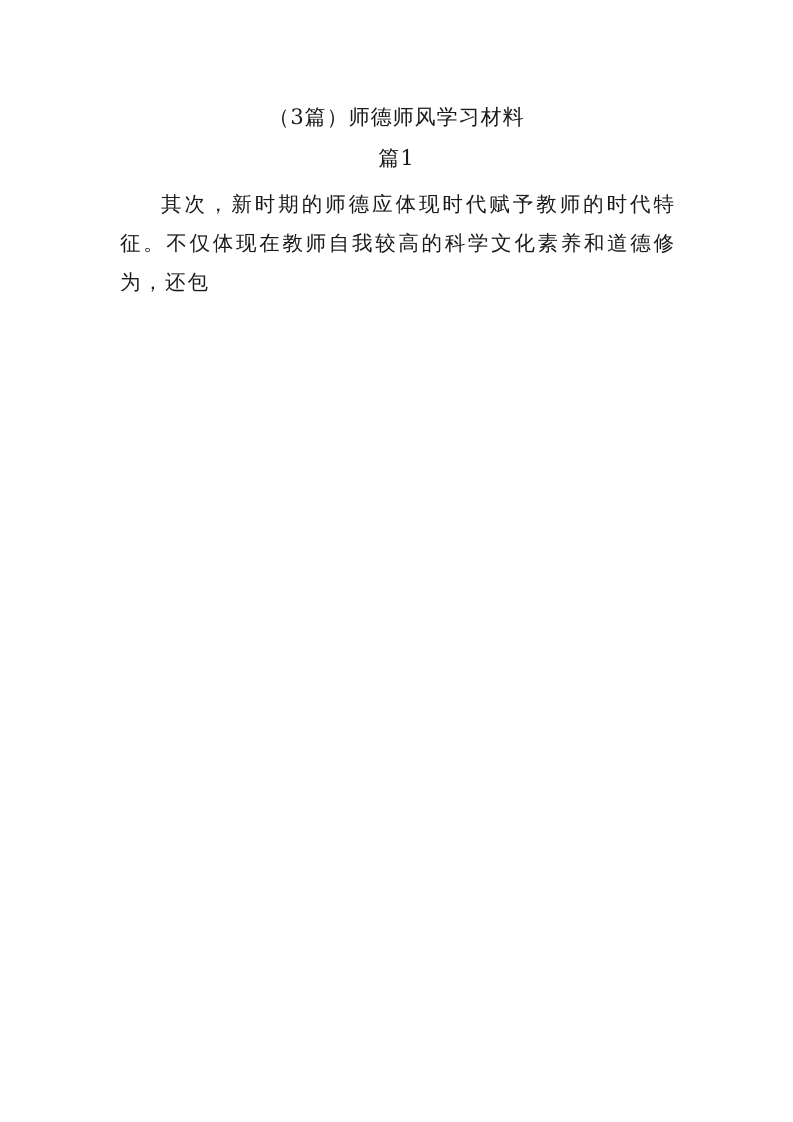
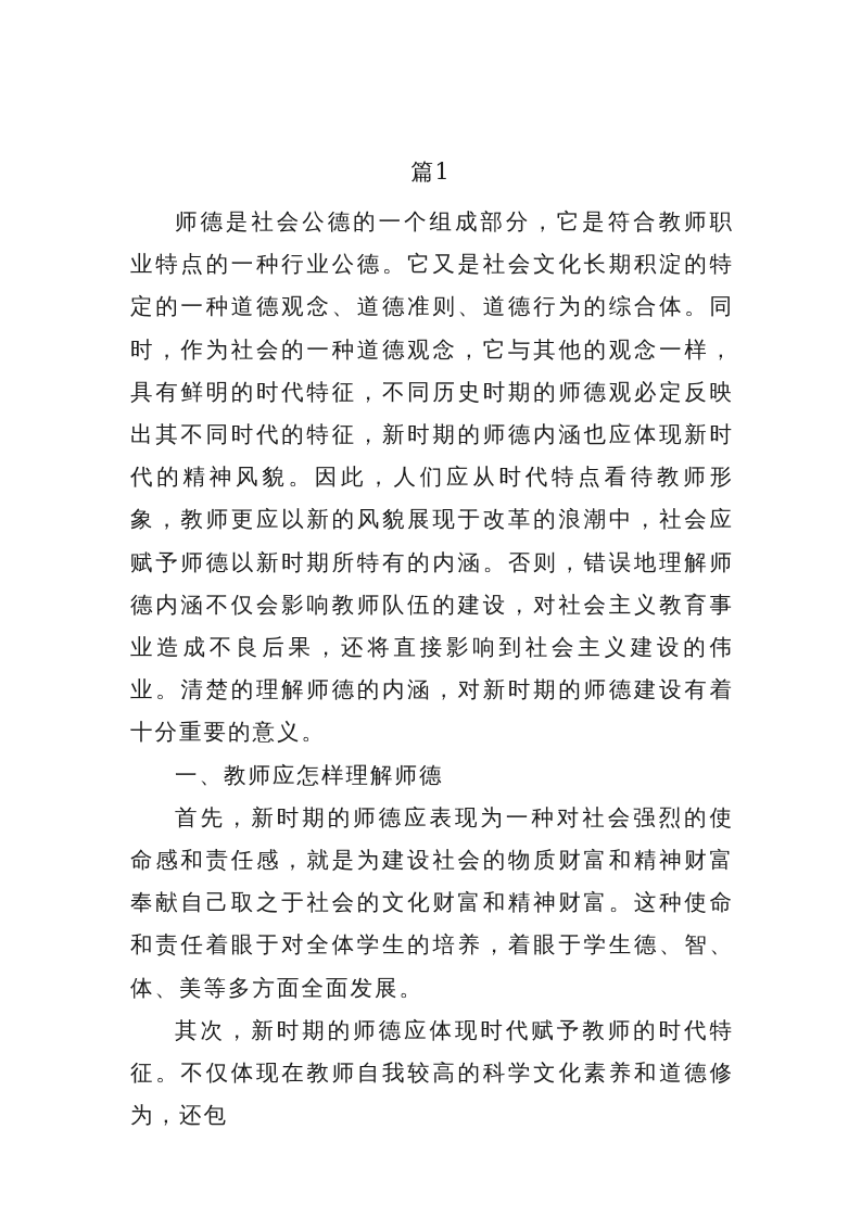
- （3篇）师德师风学习材料
  篇1
+ 师德是社会公德的一个组成部分，它是符合教师职业特点的一种行业公德。它又是社会文化长期积淀的特定的一种道德观念、道德准则、道德行为的综合体。同时，作为社会的一种道德观念，它与其他的观念一样，具有鲜明的时代特征，不同历史时期的师德观必定反映出其不同时代的特征，新时期的师德内涵也应体现新时代的精神风貌。因此，人们应从时代特点看待教师形象，教师更应以新的风貌展现于改革的浪潮中，社会应赋予师德以新时期所特有的内涵。否则，错误地理解师德内涵不仅会影响教师队伍的建设，对社会主义教育事业造成不良后果，还将直接影响到社会主义建设的伟业。清楚的理解师德的内涵，对新时期的师德建设有着十分重要的意义。
+ 一、教师应怎样理解师德
+ 首先，新时期的师德应表现为一种对社会强烈的使命感和责任感，就是为建设社会的物质财富和精神财富奉献自己取之于社会的文化财富和精神财富。这种使命和责任着眼于对全体学生的培养，着眼于学生德、智、体、美等多方面全面发展。
  其次，新时期的师德应体现时代赋予教师的时代特征。不仅体现在教师自我较高的科学文化素养和道德修为，还包
